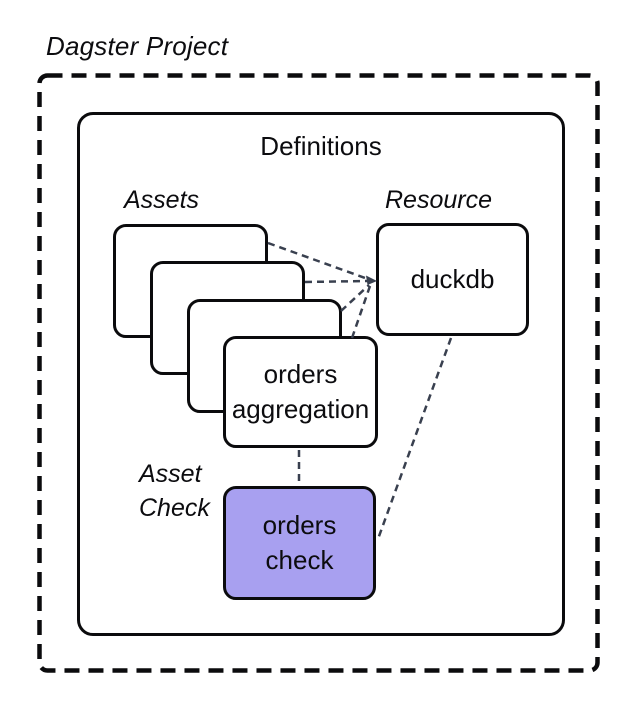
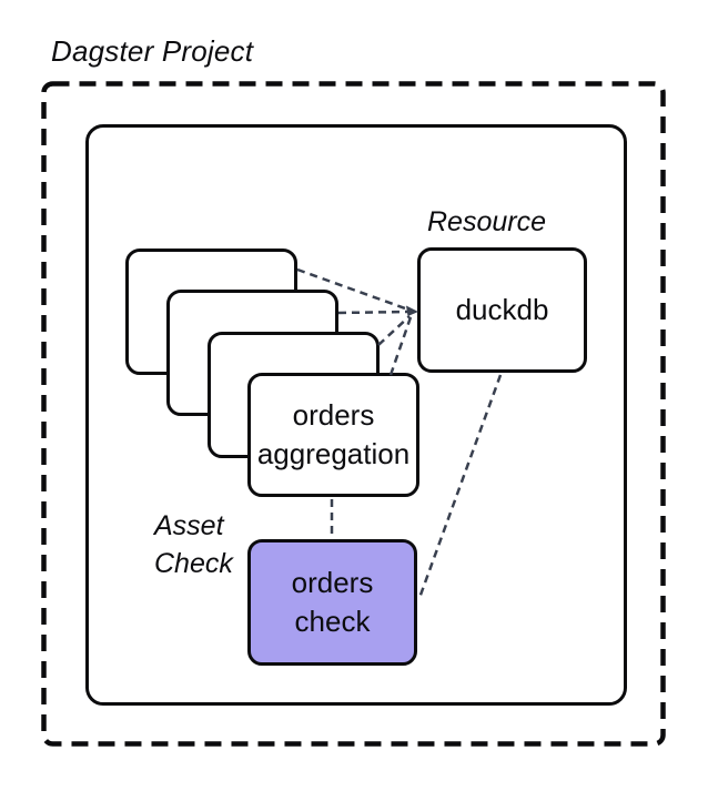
  Dagster Project
- Definitions
- Assets
  Resource
  Asset
  Check
  orders
  aggregation
  duckdb
  orders
  check
